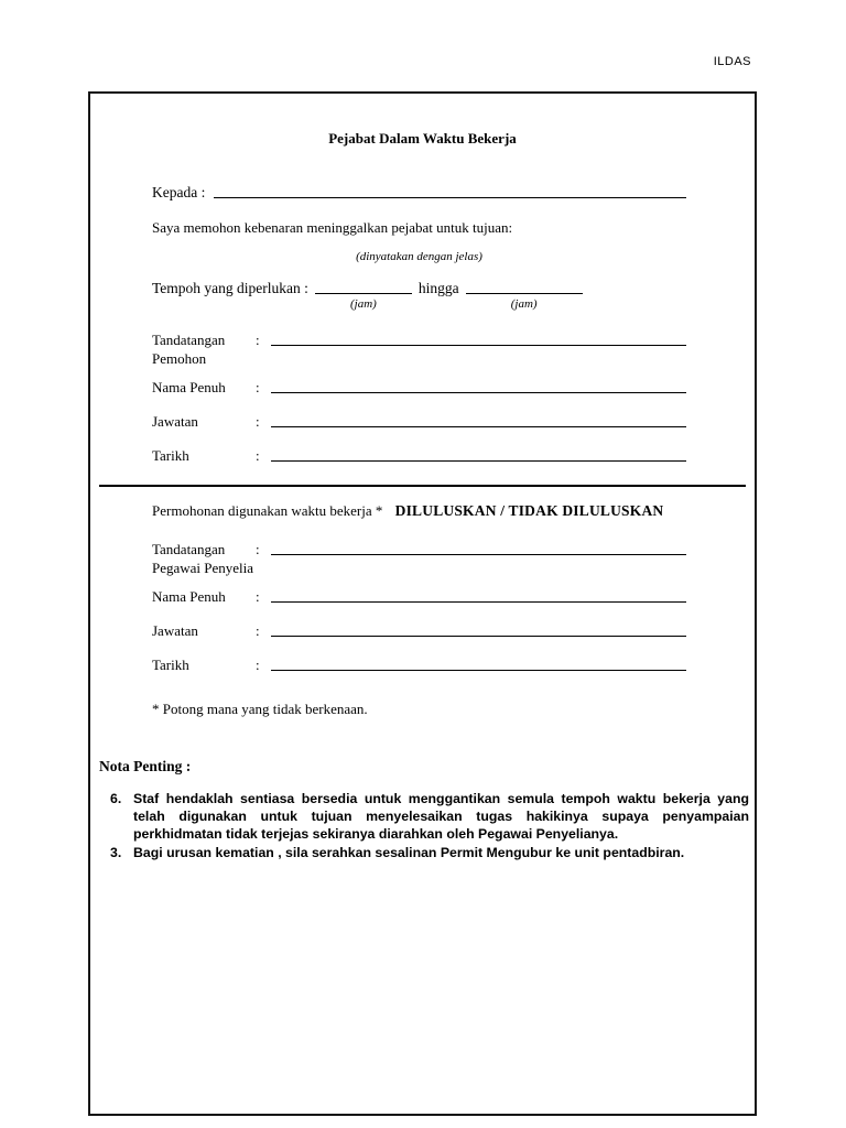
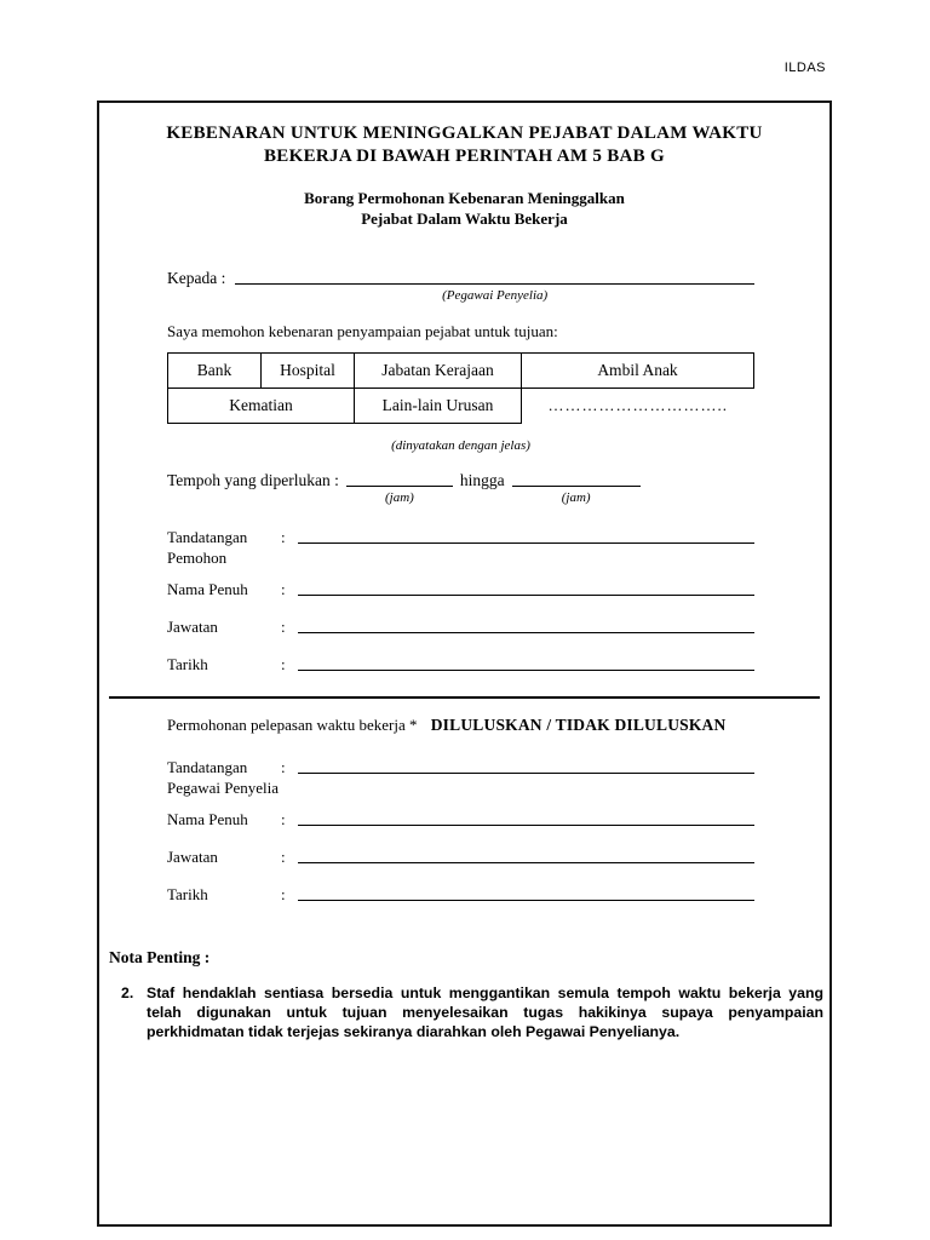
  ILDAS
+ KEBENARAN UNTUK MENINGGALKAN PEJABAT DALAM WAKTU
+ BEKERJA DI BAWAH PERINTAH AM 5 BAB G
+ Borang Permohonan Kebenaran Meninggalkan
  Pejabat Dalam Waktu Bekerja
  Kepada :
+ (Pegawai Penyelia)
- Saya memohon kebenaran meninggalkan pejabat untuk tujuan:
+ Saya memohon kebenaran penyampaian pejabat untuk tujuan:
+ Bank	Hospital	Jabatan Kerajaan	Ambil Anak
+ Kematian	Lain-lain Urusan	…………………………..
  (dinyatakan dengan jelas)
  Tempoh yang diperlukan :
  (jam)
  hingga
  (jam)
  Tandatangan
  Pemohon
  :
  Nama Penuh
  :
  Jawatan
  :
  Tarikh
  :
- Permohonan digunakan waktu bekerja * DILULUSKAN / TIDAK DILULUSKAN
+ Permohonan pelepasan waktu bekerja * DILULUSKAN / TIDAK DILULUSKAN
  Tandatangan
  Pegawai Penyelia
  :
  Nama Penuh
  :
  Jawatan
  :
  Tarikh
  :
- * Potong mana yang tidak berkenaan.
  Nota Penting :
- 6.
+ 2.
  Staf hendaklah sentiasa bersedia untuk menggantikan semula tempoh waktu bekerja yang telah digunakan untuk tujuan menyelesaikan tugas hakikinya supaya penyampaian perkhidmatan tidak terjejas sekiranya diarahkan oleh Pegawai Penyelianya.
- 3.
- Bagi urusan kematian , sila serahkan sesalinan Permit Mengubur ke unit pentadbiran.
